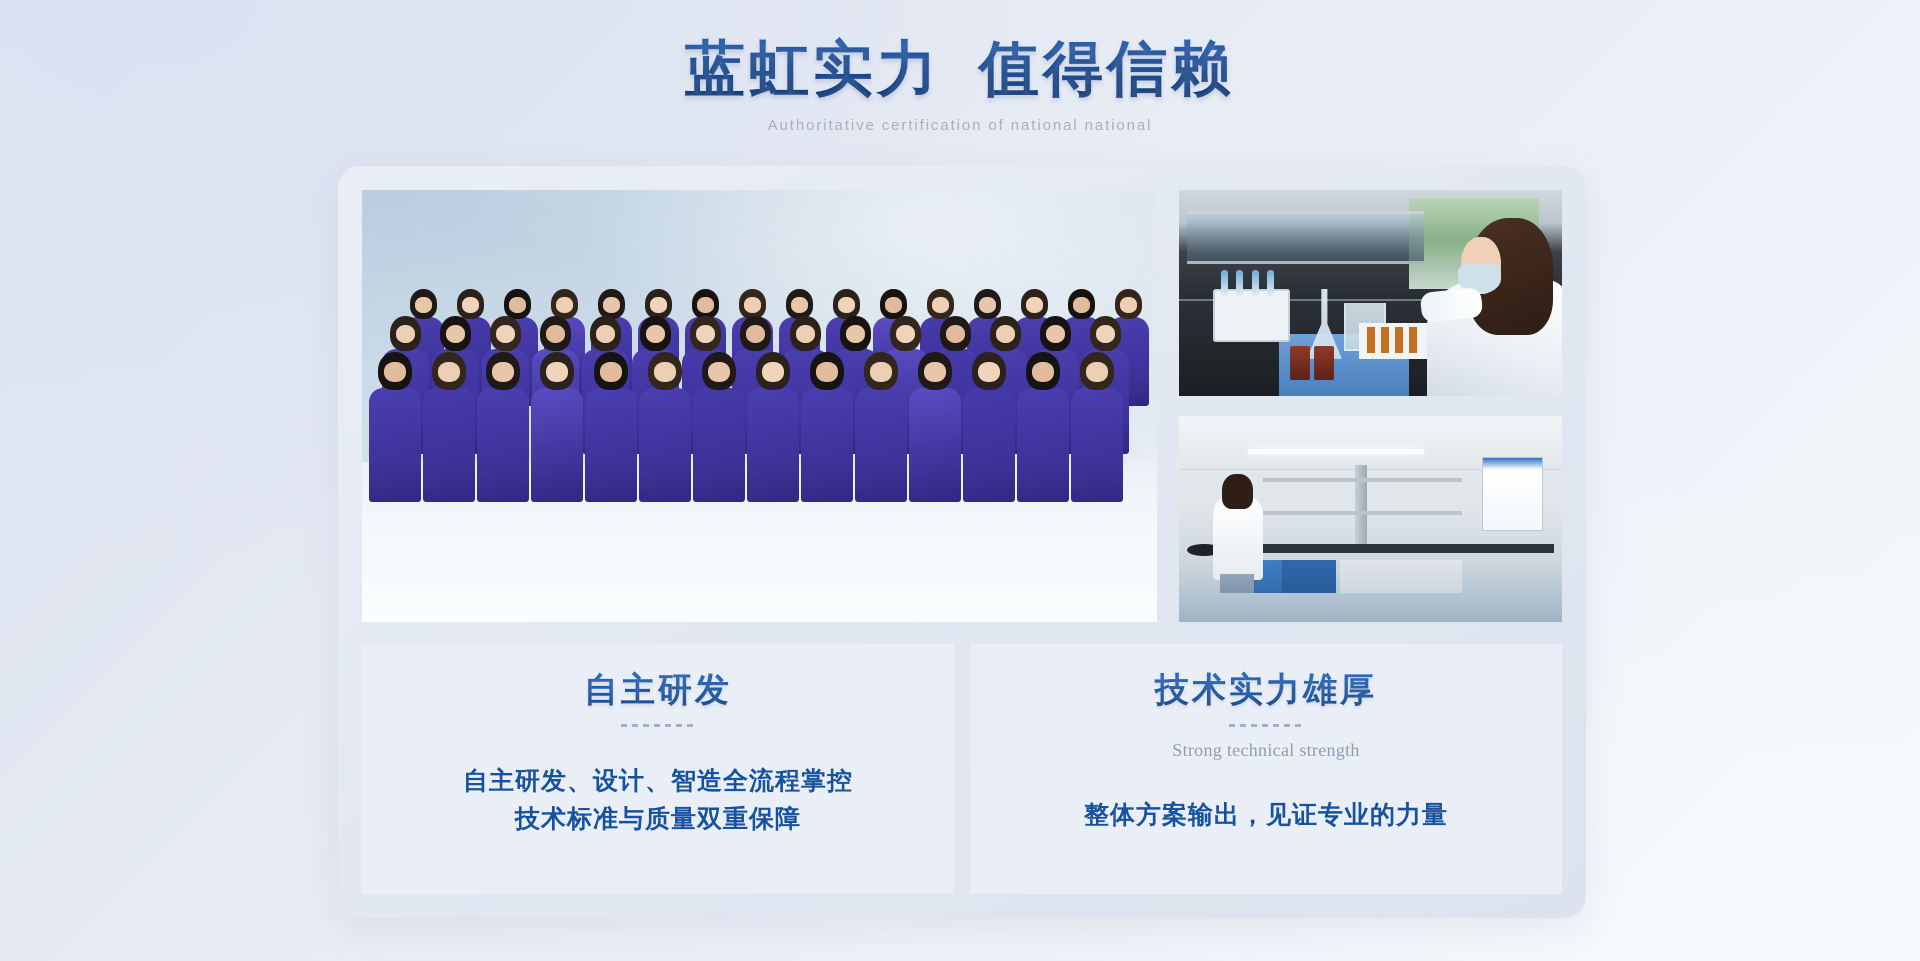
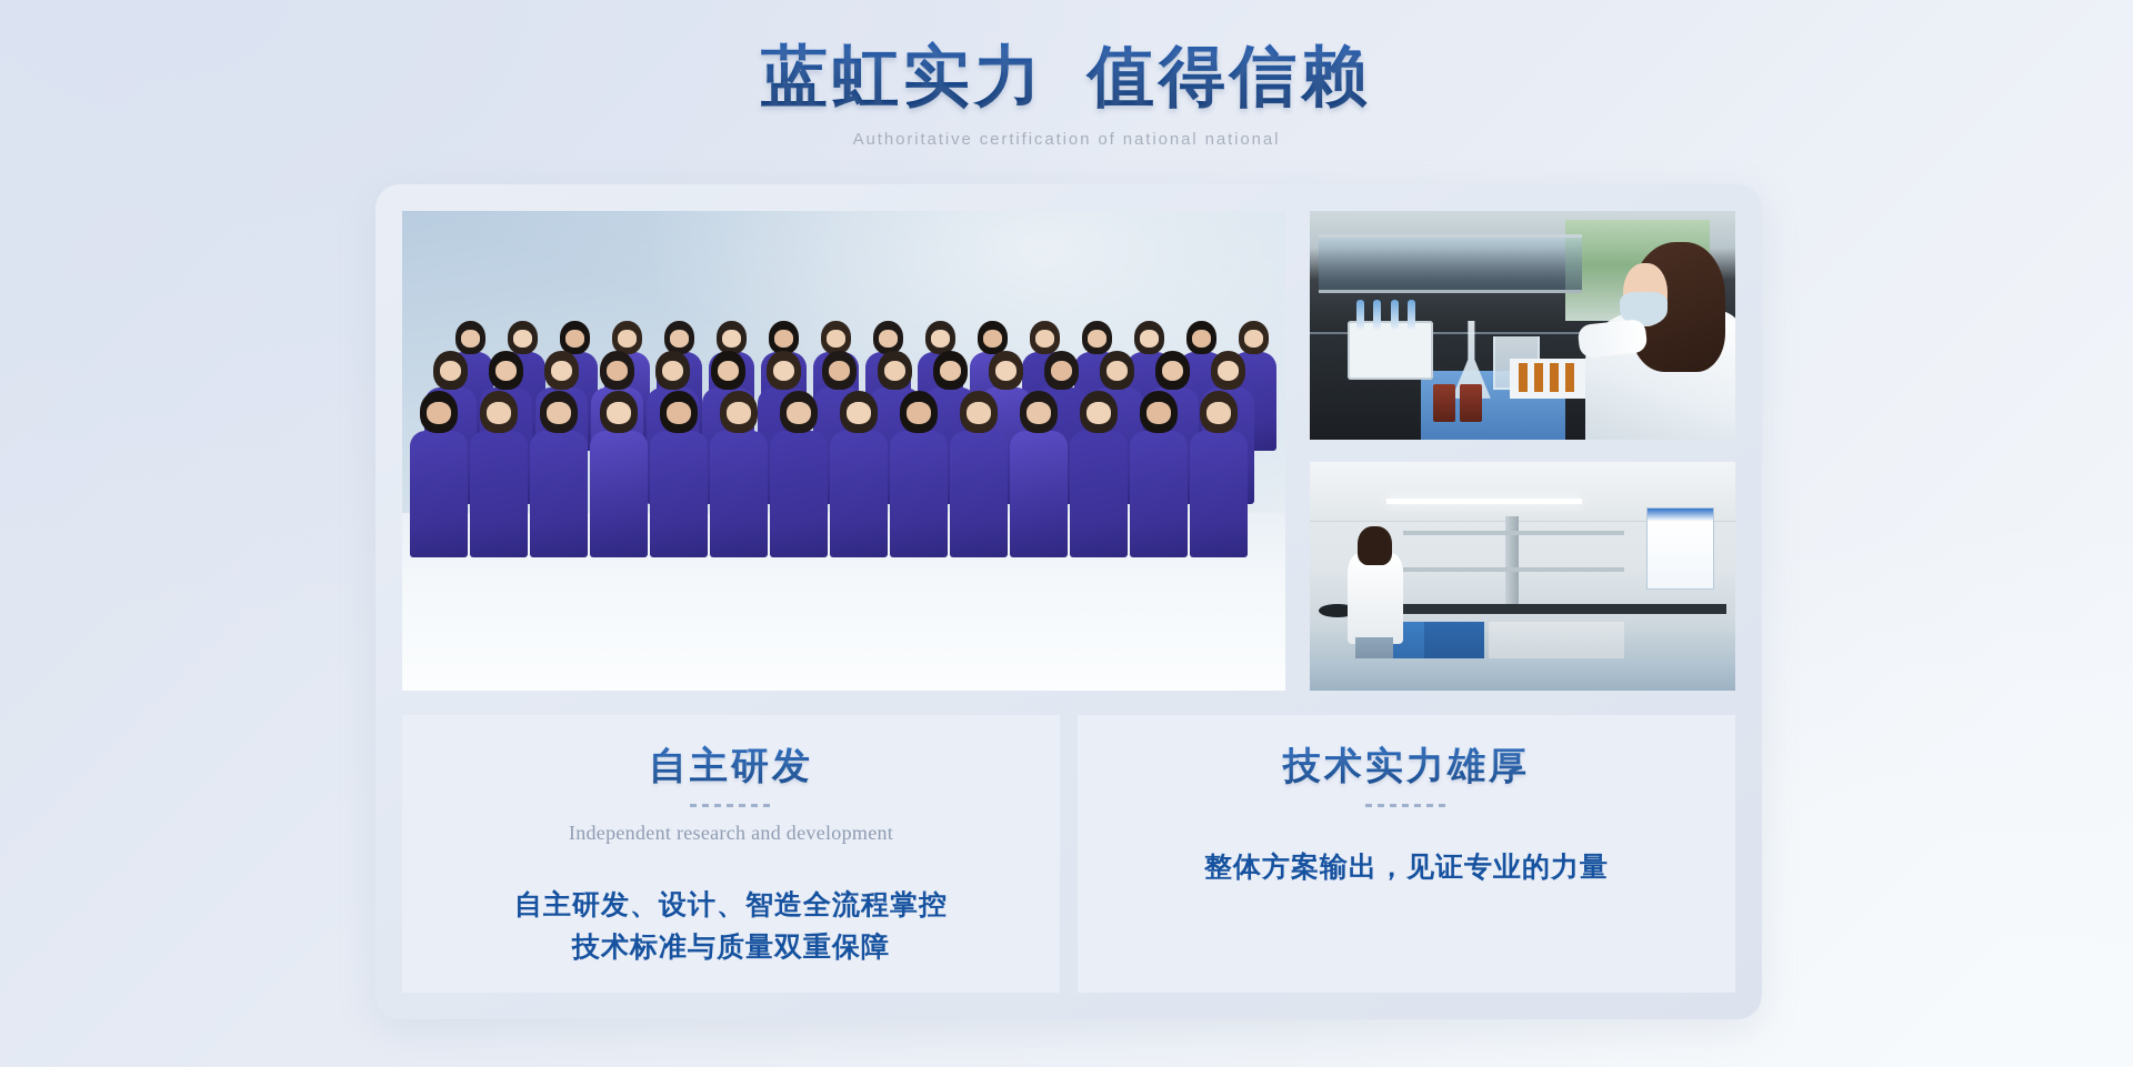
  蓝虹实力 值得信赖
  Authoritative certification of national national
  自主研发
+ Independent research and development
  自主研发、设计、智造全流程掌控
  技术标准与质量双重保障
  技术实力雄厚
- Strong technical strength
  整体方案输出，见证专业的力量
